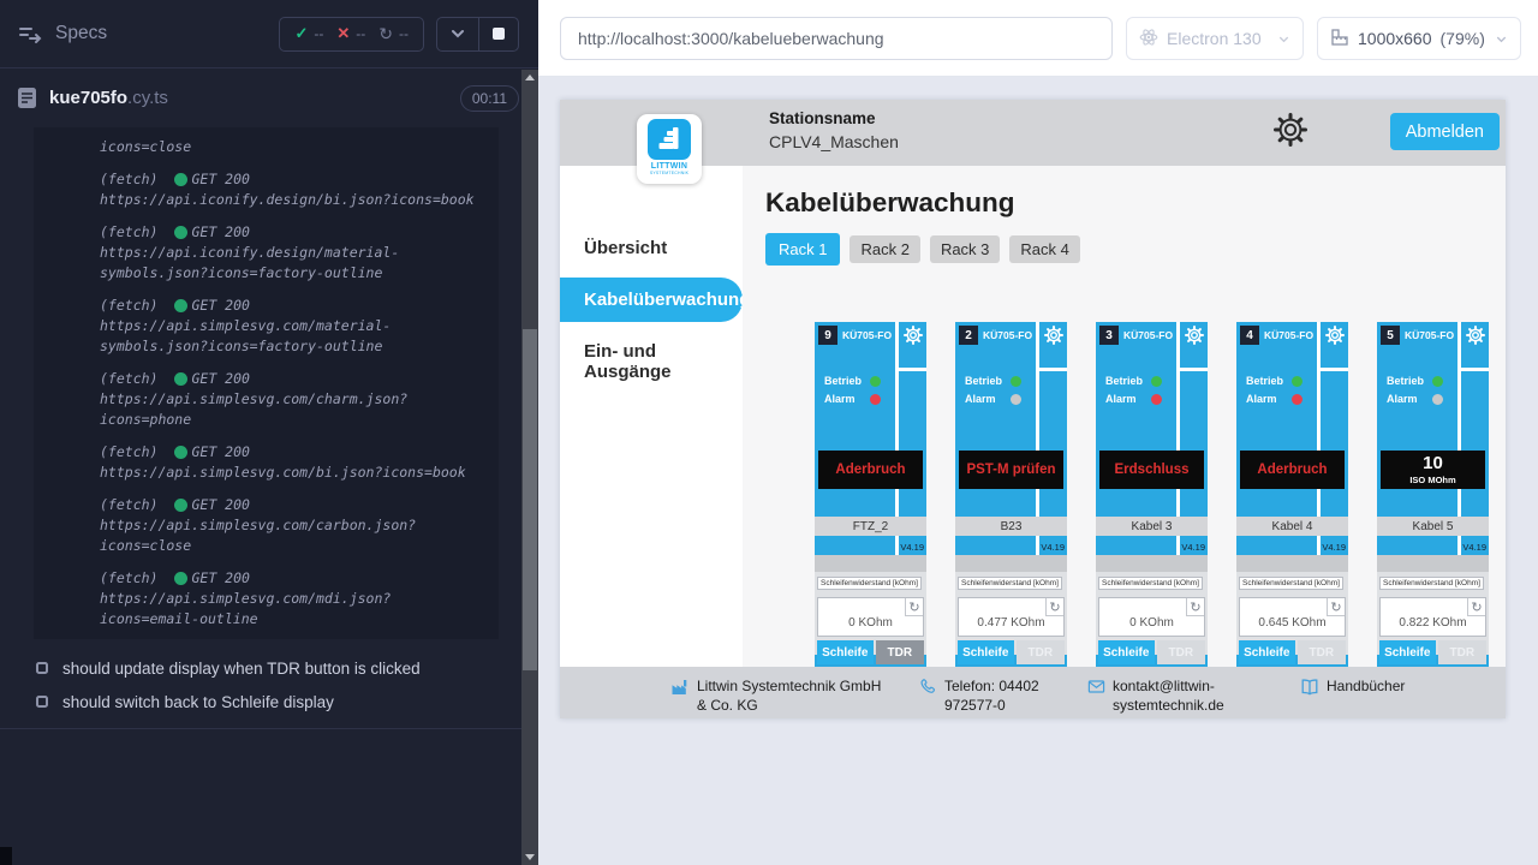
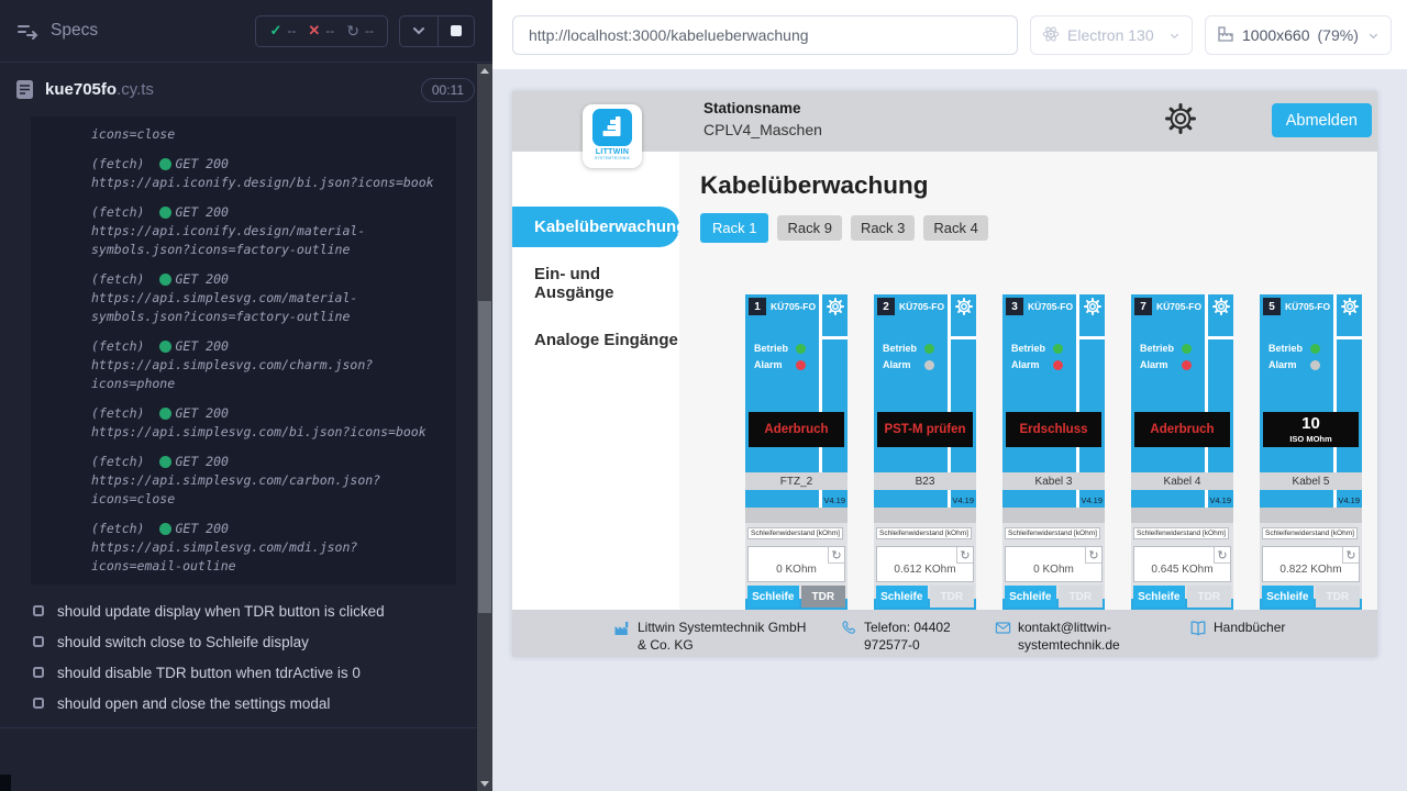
  Specs
  ✓
  --
  ✕
  --
  ↻
  --
  kue705fo.cy.ts
  00:11
  icons=close
  (fetch)
  GET 200
  https://api.iconify.design/bi.json?icons=book
  (fetch)
  GET 200
  https://api.iconify.design/material-symbols.json?icons=factory-outline
  (fetch)
  GET 200
  https://api.simplesvg.com/material-symbols.json?icons=factory-outline
  (fetch)
  GET 200
  https://api.simplesvg.com/charm.json?icons=phone
  (fetch)
  GET 200
  https://api.simplesvg.com/bi.json?icons=book
  (fetch)
  GET 200
  https://api.simplesvg.com/carbon.json?icons=close
  (fetch)
  GET 200
  https://api.simplesvg.com/mdi.json?icons=email-outline
  should update display when TDR button is clicked
- should switch back to Schleife display
+ should switch close to Schleife display
+ should disable TDR button when tdrActive is 0
+ should open and close the settings modal
  http://localhost:3000/kabelueberwachung
  Electron 130
  1000x660
  (79%)
  Stationsname
  CPLV4_Maschen
  Abmelden
- Übersicht
  Kabelüberwachun
  Ein- und Ausgänge
+ Analoge Eingänge
  Kabelüberwachung
  Rack 1
- Rack 2
+ Rack 9
  Rack 3
  Rack 4
- 9
+ 1
  KÜ705-FO
  Betrieb
  Alarm
  Aderbruch
  FTZ_2
  V4.19
  ↻
  0 KOhm
  Schleife
  TDR
  2
  KÜ705-FO
  Betrieb
  Alarm
  PST-M prüfen
  B23
  V4.19
  ↻
- 0.477 KOhm
+ 0.612 KOhm
  Schleife
  3
  KÜ705-FO
  Betrieb
  Alarm
  Erdschluss
  Kabel 3
  V4.19
  ↻
  0 KOhm
  Schleife
- 4
+ 7
  KÜ705-FO
  Betrieb
  Alarm
  Aderbruch
  Kabel 4
  V4.19
  ↻
  0.645 KOhm
  Schleife
  5
  KÜ705-FO
  Betrieb
  Alarm
  10
  ISO MOhm
  Kabel 5
  V4.19
  ↻
  0.822 KOhm
  Schleife
  Littwin Systemtechnik GmbH & Co. KG
  Telefon: 04402 972577-0
  kontakt@littwin-systemtechnik.de
  Handbücher
